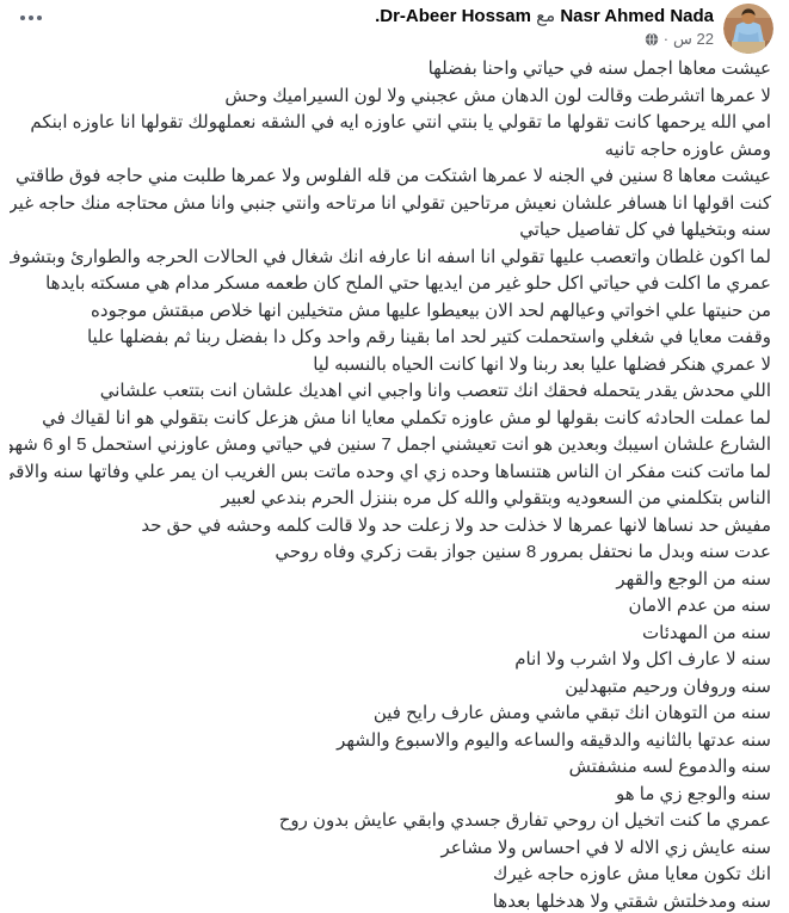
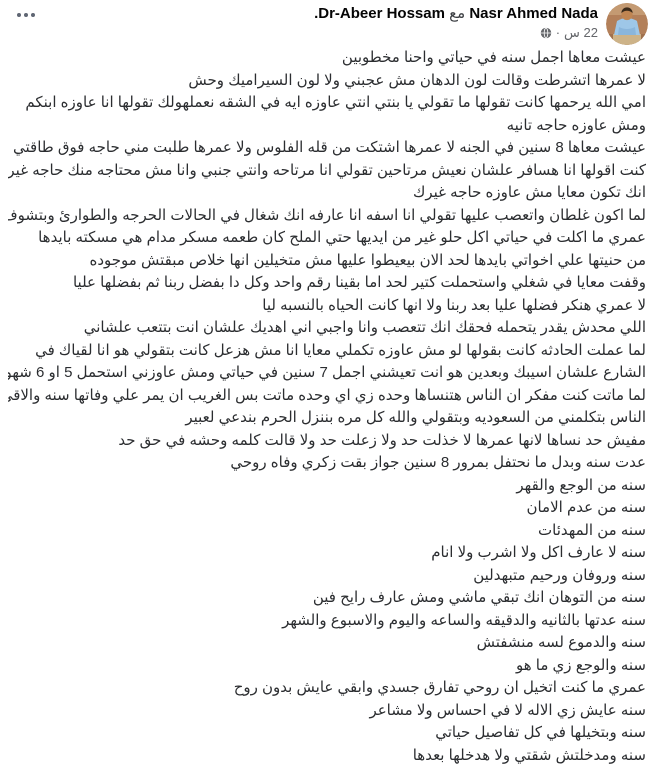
  Nasr Ahmed Nada مع Dr-Abeer Hossam.
  22 س
  ·
- عيشت معاها اجمل سنه في حياتي واحنا بفضلها
+ عيشت معاها اجمل سنه في حياتي واحنا مخطوبين
  لا عمرها اتشرطت وقالت لون الدهان مش عجبني ولا لون السيراميك وحش
  امي الله يرحمها كانت تقولها ما تقولي يا بنتي انتي عاوزه ايه في الشقه نعملهولك تقولها انا عاوزه ابنكم
  ومش عاوزه حاجه تانيه
  عيشت معاها 8 سنين في الجنه لا عمرها اشتكت من قله الفلوس ولا عمرها طلبت مني حاجه فوق طاقتي
  كنت اقولها انا هسافر علشان نعيش مرتاحين تقولي انا مرتاحه وانتي جنبي وانا مش محتاجه منك حاجه غير
- سنه وبتخيلها في كل تفاصيل حياتي
+ انك تكون معايا مش عاوزه حاجه غيرك
  لما اكون غلطان واتعصب عليها تقولي انا اسفه انا عارفه انك شغال في الحالات الحرجه والطوارئ وبتشوف
  عمري ما اكلت في حياتي اكل حلو غير من ايديها حتي الملح كان طعمه مسكر مدام هي مسكته بايدها
- من حنيتها علي اخواتي وعيالهم لحد الان بيعيطوا عليها مش متخيلين انها خلاص مبقتش موجوده
+ من حنيتها علي اخواتي بايدها لحد الان بيعيطوا عليها مش متخيلين انها خلاص مبقتش موجوده
  وقفت معايا في شغلي واستحملت كتير لحد اما بقينا رقم واحد وكل دا بفضل ربنا ثم بفضلها عليا
  لا عمري هنكر فضلها عليا بعد ربنا ولا انها كانت الحياه بالنسبه ليا
  اللي محدش يقدر يتحمله فحقك انك تتعصب وانا واجبي اني اهديك علشان انت بتتعب علشاني
  لما عملت الحادثه كانت بقولها لو مش عاوزه تكملي معايا انا مش هزعل كانت بتقولي هو انا لقياك في
  الشارع علشان اسيبك وبعدين هو انت تعيشني اجمل 7 سنين في حياتي ومش عاوزني استحمل 5 او 6 شهو
  لما ماتت كنت مفكر ان الناس هتنساها وحده زي اي وحده ماتت بس الغريب ان يمر علي وفاتها سنه والاق
  الناس بتكلمني من السعوديه وبتقولي والله كل مره بننزل الحرم بندعي لعبير
  مفيش حد نساها لانها عمرها لا خذلت حد ولا زعلت حد ولا قالت كلمه وحشه في حق حد
  عدت سنه وبدل ما نحتفل بمرور 8 سنين جواز بقت زكري وفاه روحي
  سنه من الوجع والقهر
  سنه من عدم الامان
  سنه من المهدئات
  سنه لا عارف اكل ولا اشرب ولا انام
  سنه وروفان ورحيم متبهدلين
  سنه من التوهان انك تبقي ماشي ومش عارف رايح فين
  سنه عدتها بالثانيه والدقيقه والساعه واليوم والاسبوع والشهر
  سنه والدموع لسه منشفتش
  سنه والوجع زي ما هو
  عمري ما كنت اتخيل ان روحي تفارق جسدي وابقي عايش بدون روح
  سنه عايش زي الاله لا في احساس ولا مشاعر
- انك تكون معايا مش عاوزه حاجه غيرك
+ سنه وبتخيلها في كل تفاصيل حياتي
  سنه ومدخلتش شقتي ولا هدخلها بعدها
